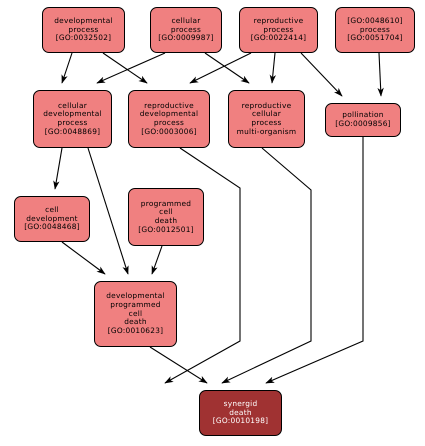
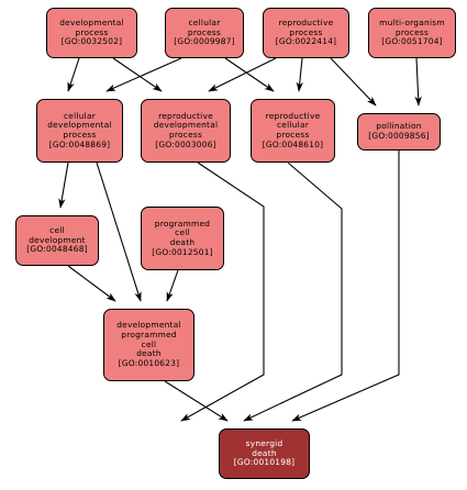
  developmental
  process
  [GO:0032502]
  cellular
  process
  [GO:0009987]
  reproductive
  process
  [GO:0022414]
- [GO:0048610]
+ multi-organism
  process
  [GO:0051704]
  cellular
  developmental
  process
  [GO:0048869]
  reproductive
  developmental
  process
  [GO:0003006]
  reproductive
  cellular
  process
- multi-organism
+ [GO:0048610]
  pollination
  [GO:0009856]
  cell
  development
  [GO:0048468]
  programmed
  cell
  death
  [GO:0012501]
  developmental
  programmed
  cell
  death
  [GO:0010623]
  synergid
  death
  [GO:0010198]
